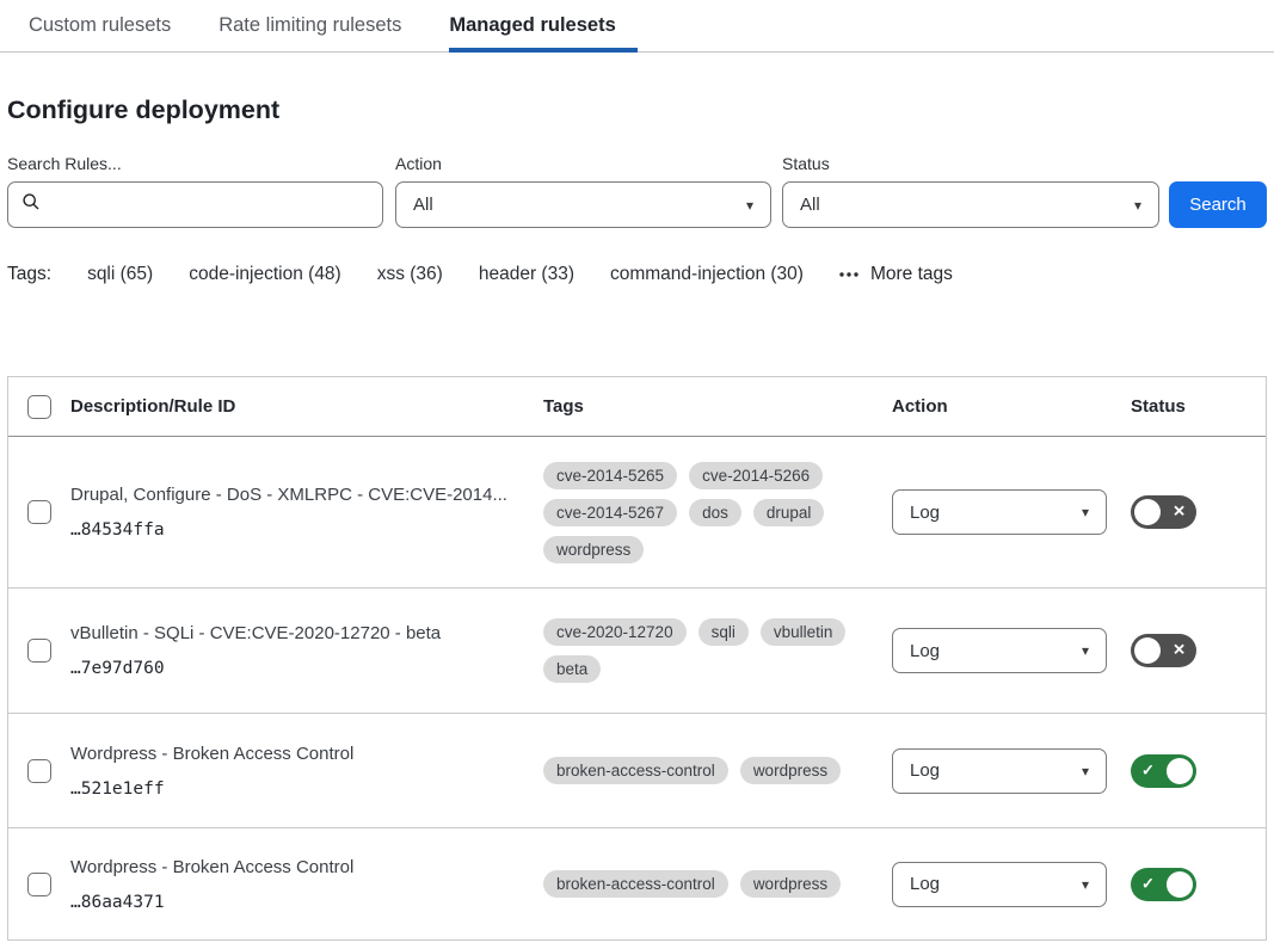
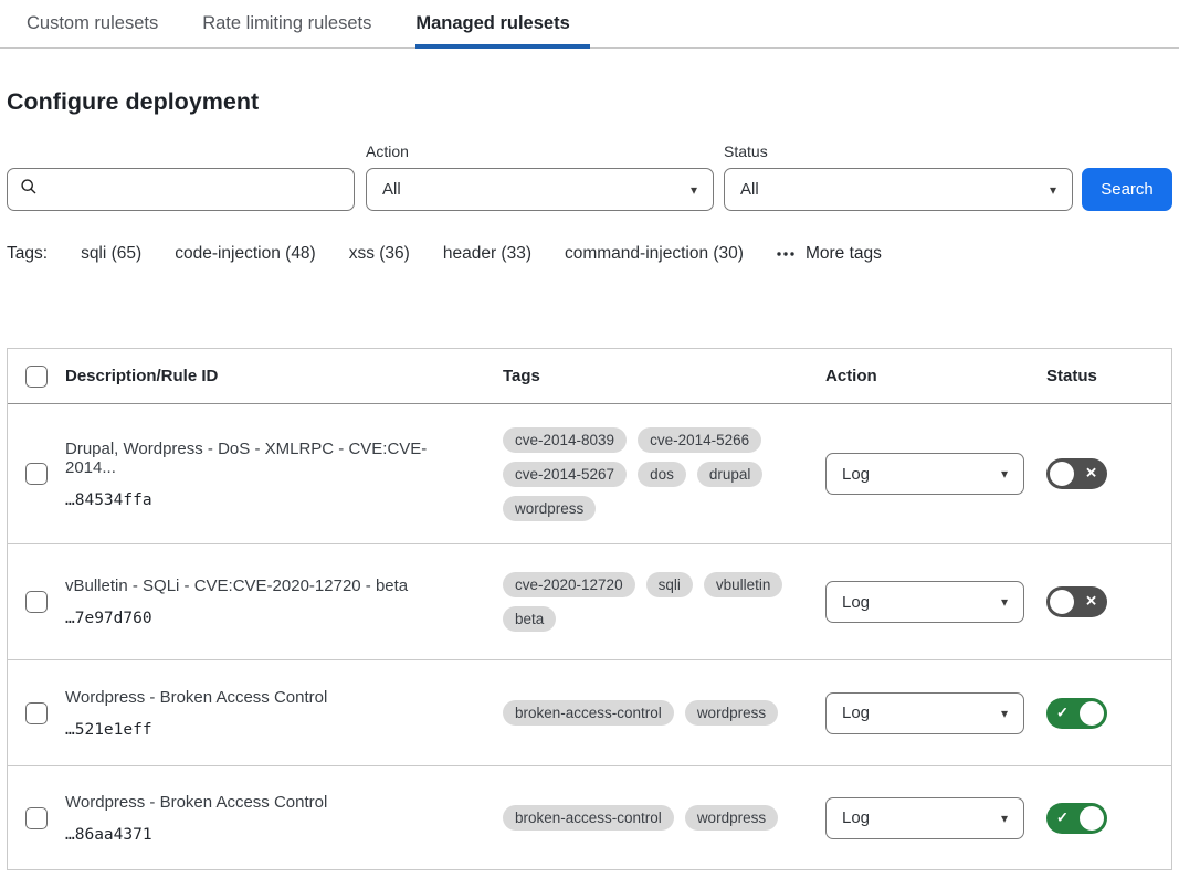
  Custom rulesets
  Rate limiting rulesets
  Managed rulesets
  Configure deployment
- Search Rules...
  Action
  All
  ▾
  Status
  All
  ▾
  Search
  Tags:
  sqli (65)
  code-injection (48)
  xss (36)
  header (33)
  command-injection (30)
  More tags
  Description/Rule ID
  Tags
  Action
  Status
- Drupal, Configure - DoS - XMLRPC - CVE:CVE-2014...
+ Drupal, Wordpress - DoS - XMLRPC - CVE:CVE-2014...
  …84534ffa
- cve-2014-5265
+ cve-2014-8039
  cve-2014-5266
  cve-2014-5267
  dos
  drupal
  wordpress
  Log
  ▾
  ✕
  vBulletin - SQLi - CVE:CVE-2020-12720 - beta
  …7e97d760
  cve-2020-12720
  sqli
  vbulletin
  beta
  Log
  ▾
  ✕
  Wordpress - Broken Access Control
  …521e1eff
  broken-access-control
  wordpress
  Log
  ▾
  ✓
  Wordpress - Broken Access Control
  …86aa4371
  broken-access-control
  wordpress
  Log
  ▾
  ✓
